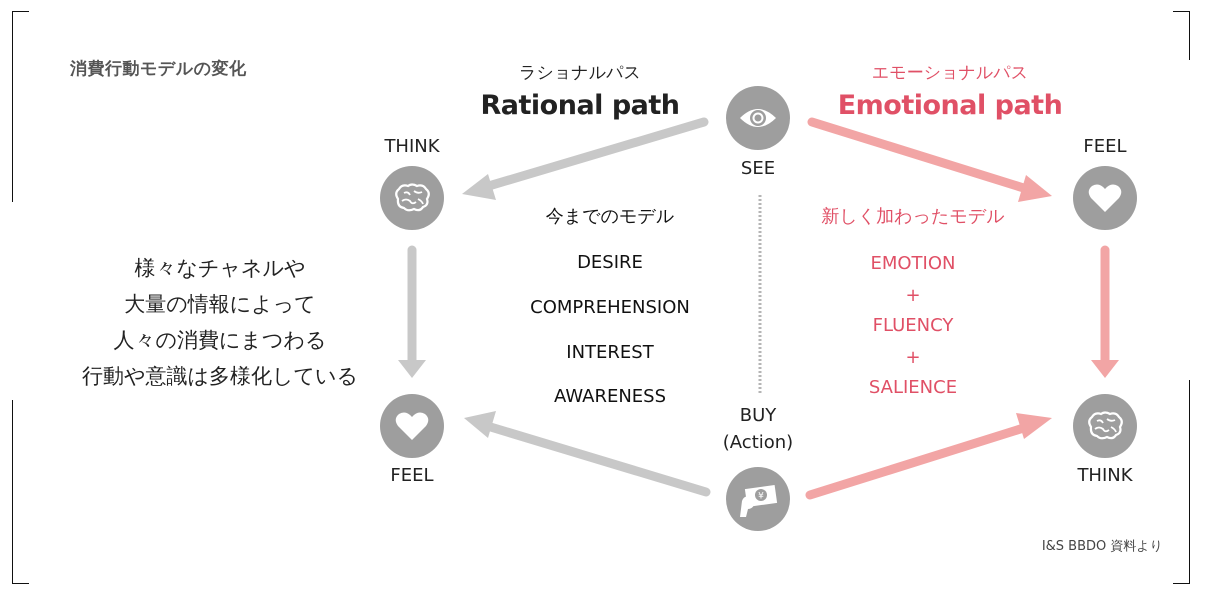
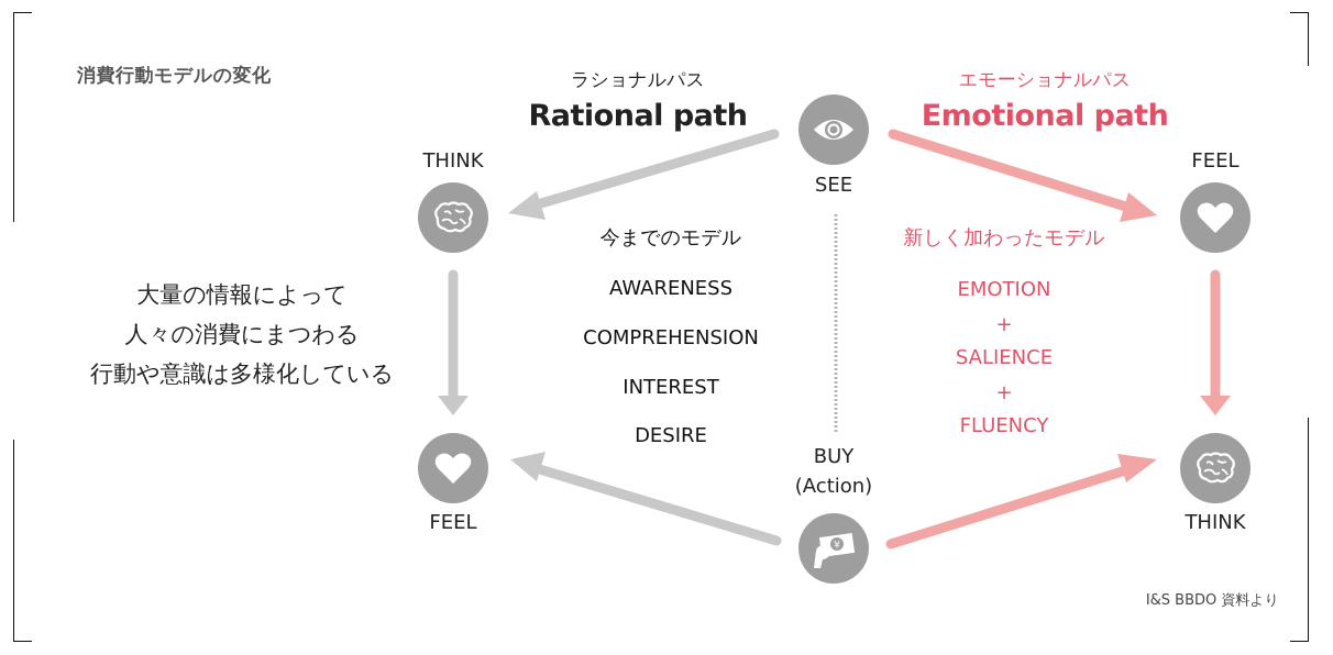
  消費行動モデルの変化
  ラショナルパス
  Rational path
  エモーショナルパス
  Emotional path
  SEE
  BUY
  (Action)
  ¥
  THINK
  FEEL
  FEEL
  THINK
  今までのモデル
- DESIRE
+ AWARENESS
  COMPREHENSION
  INTEREST
- AWARENESS
+ DESIRE
  新しく加わったモデル
  EMOTION
  +
- FLUENCY
+ SALIENCE
  +
- SALIENCE
+ FLUENCY
- 様々なチャネルや
  大量の情報によって
  人々の消費にまつわる
  行動や意識は多様化している
  I&S BBDO 資料より
